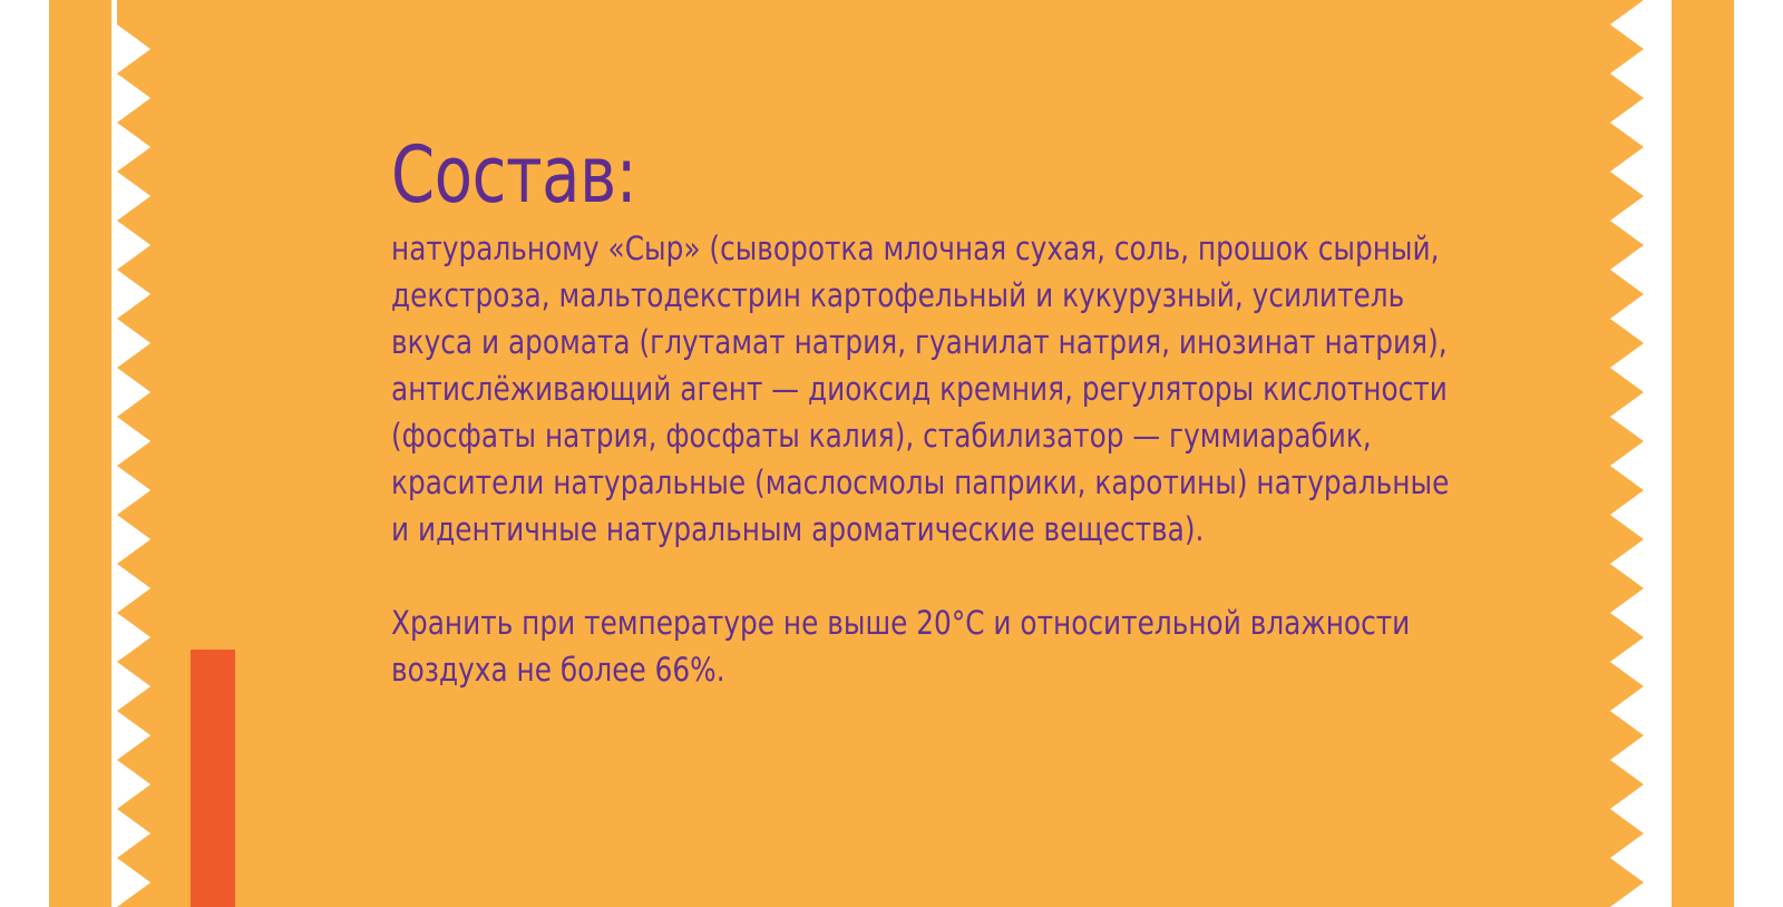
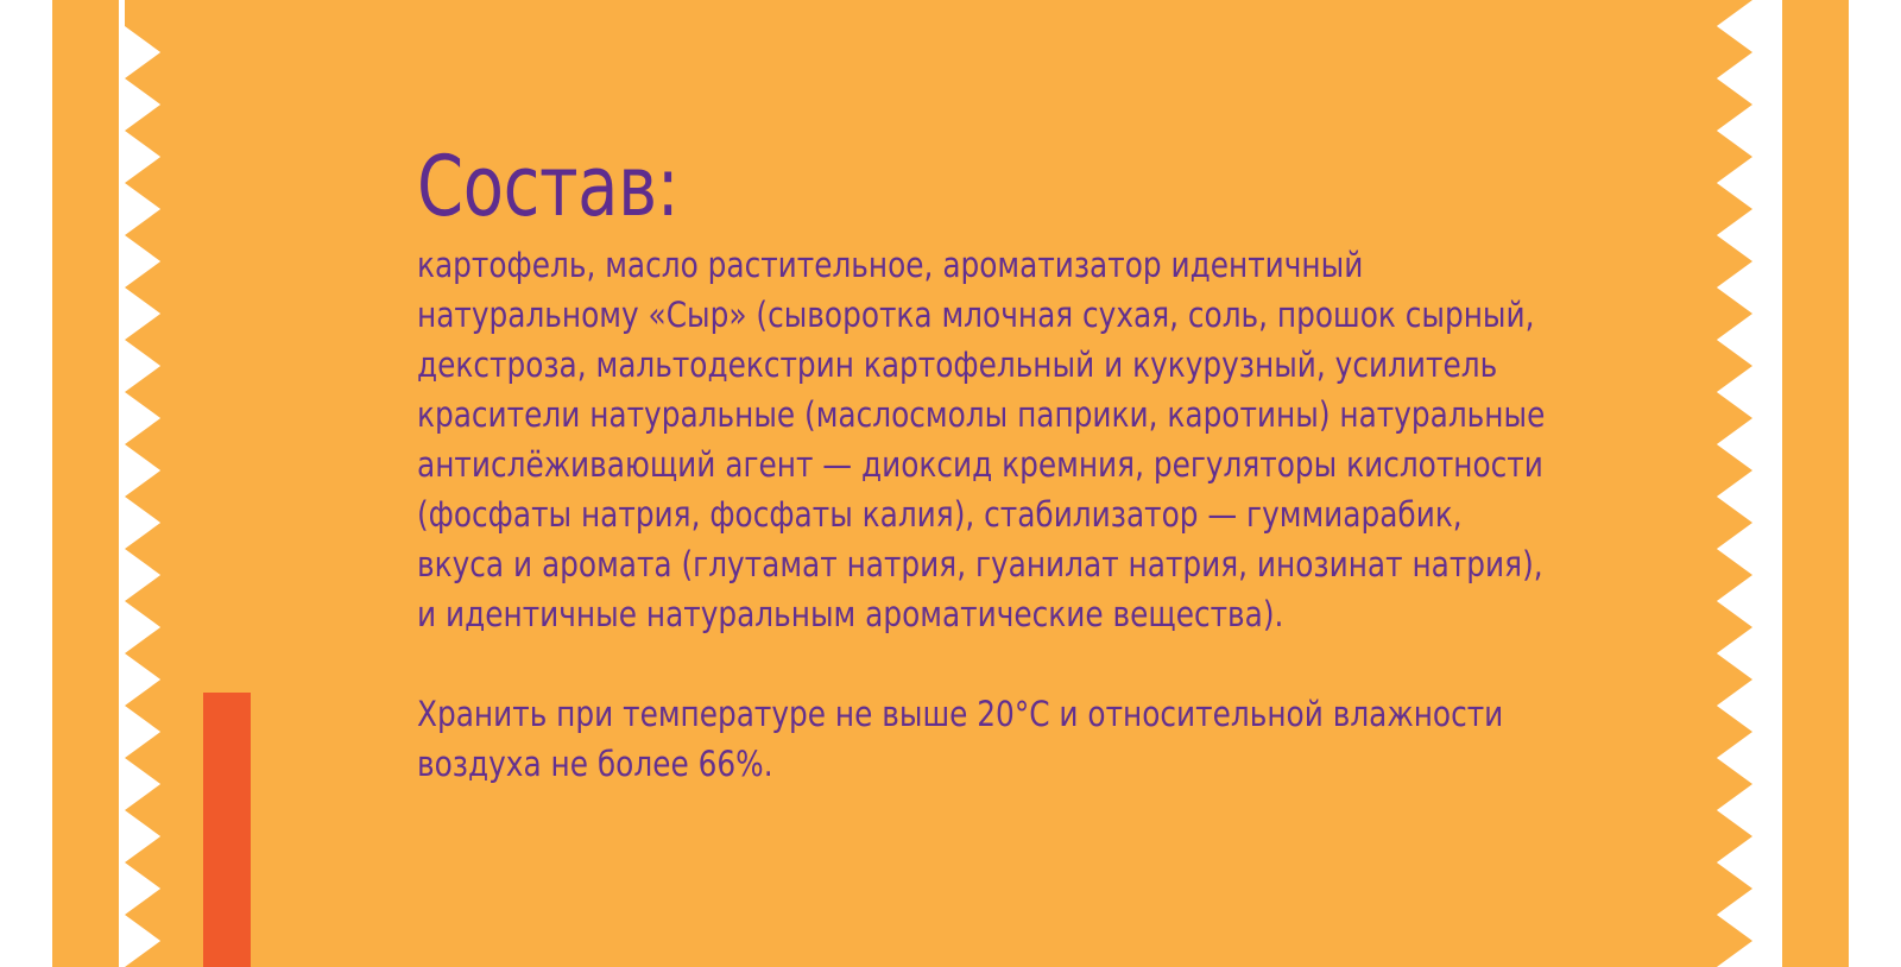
  Состав:
+ картофель, масло растительное, ароматизатор идентичный
  натуральному «Сыр» (сыворотка млочная сухая, соль, прошок сырный,
  декстроза, мальтодекстрин картофельный и кукурузный, усилитель
- вкуса и аромата (глутамат натрия, гуанилат натрия, инозинат натрия),
+ красители натуральные (маслосмолы паприки, каротины) натуральные
  антислёживающий агент — диоксид кремния, регуляторы кислотности
  (фосфаты натрия, фосфаты калия), стабилизатор — гуммиарабик,
- красители натуральные (маслосмолы паприки, каротины) натуральные
+ вкуса и аромата (глутамат натрия, гуанилат натрия, инозинат натрия),
  и идентичные натуральным ароматические вещества).
  Хранить при температуре не выше 20°C и относительной влажности
  воздуха не более 66%.
